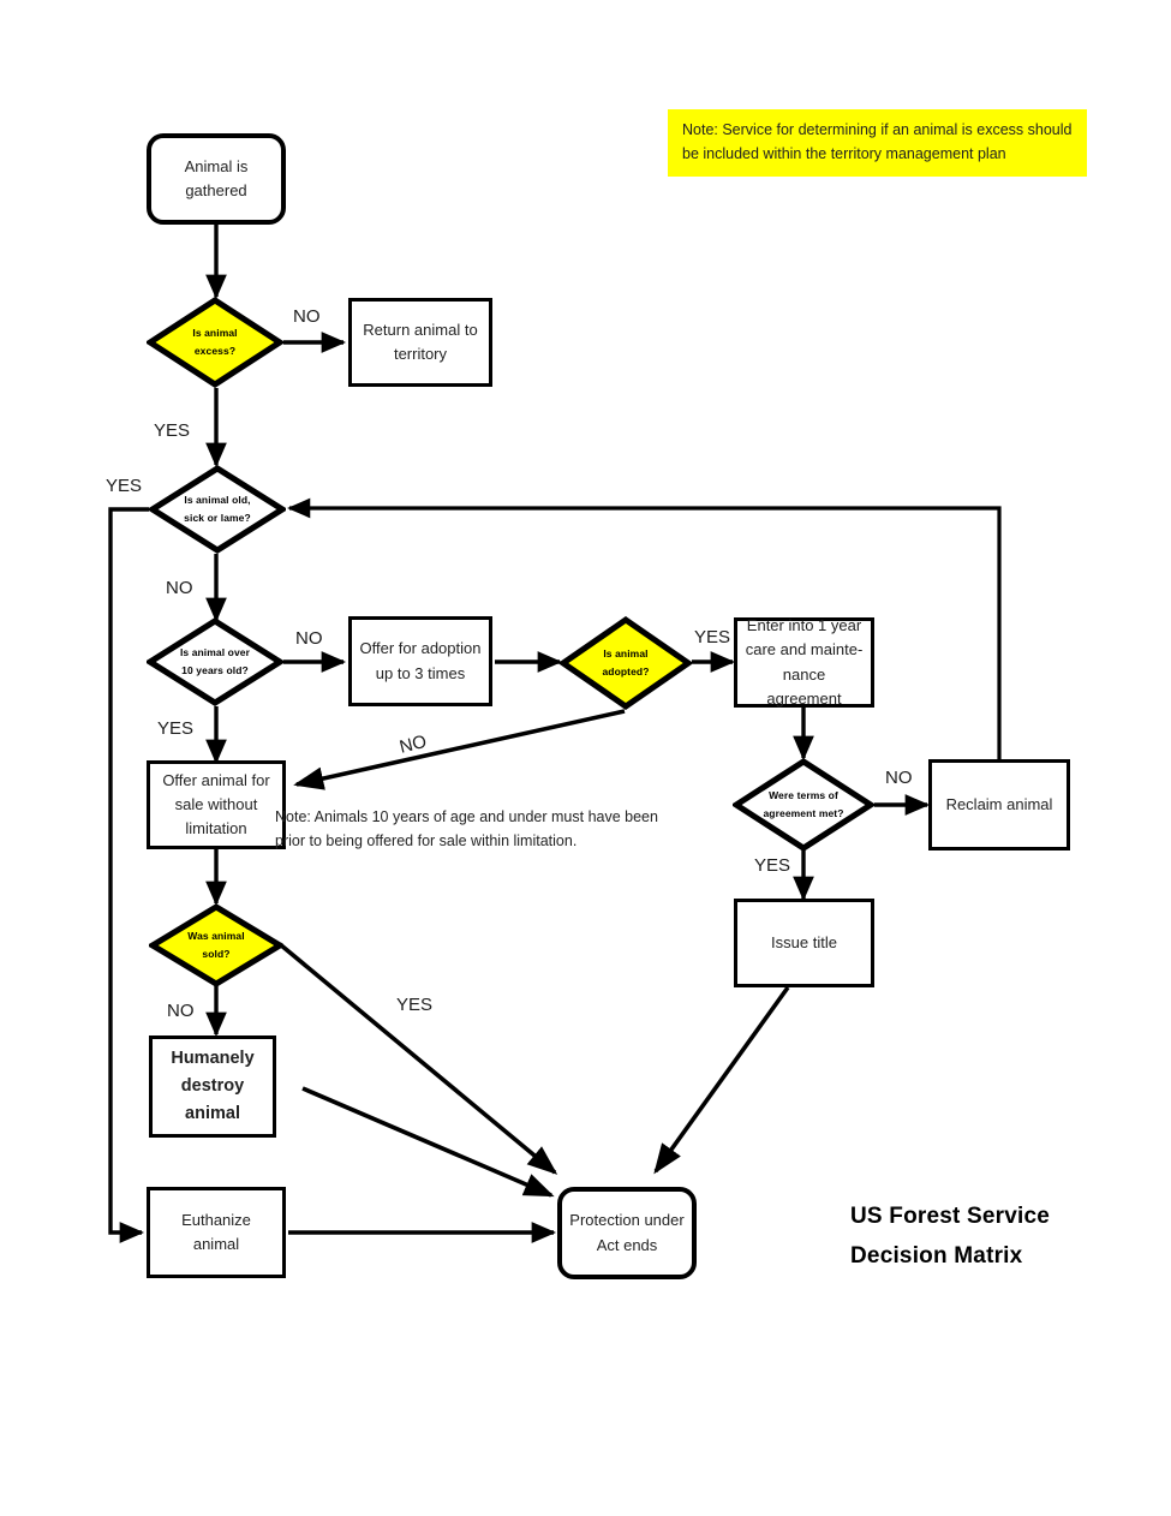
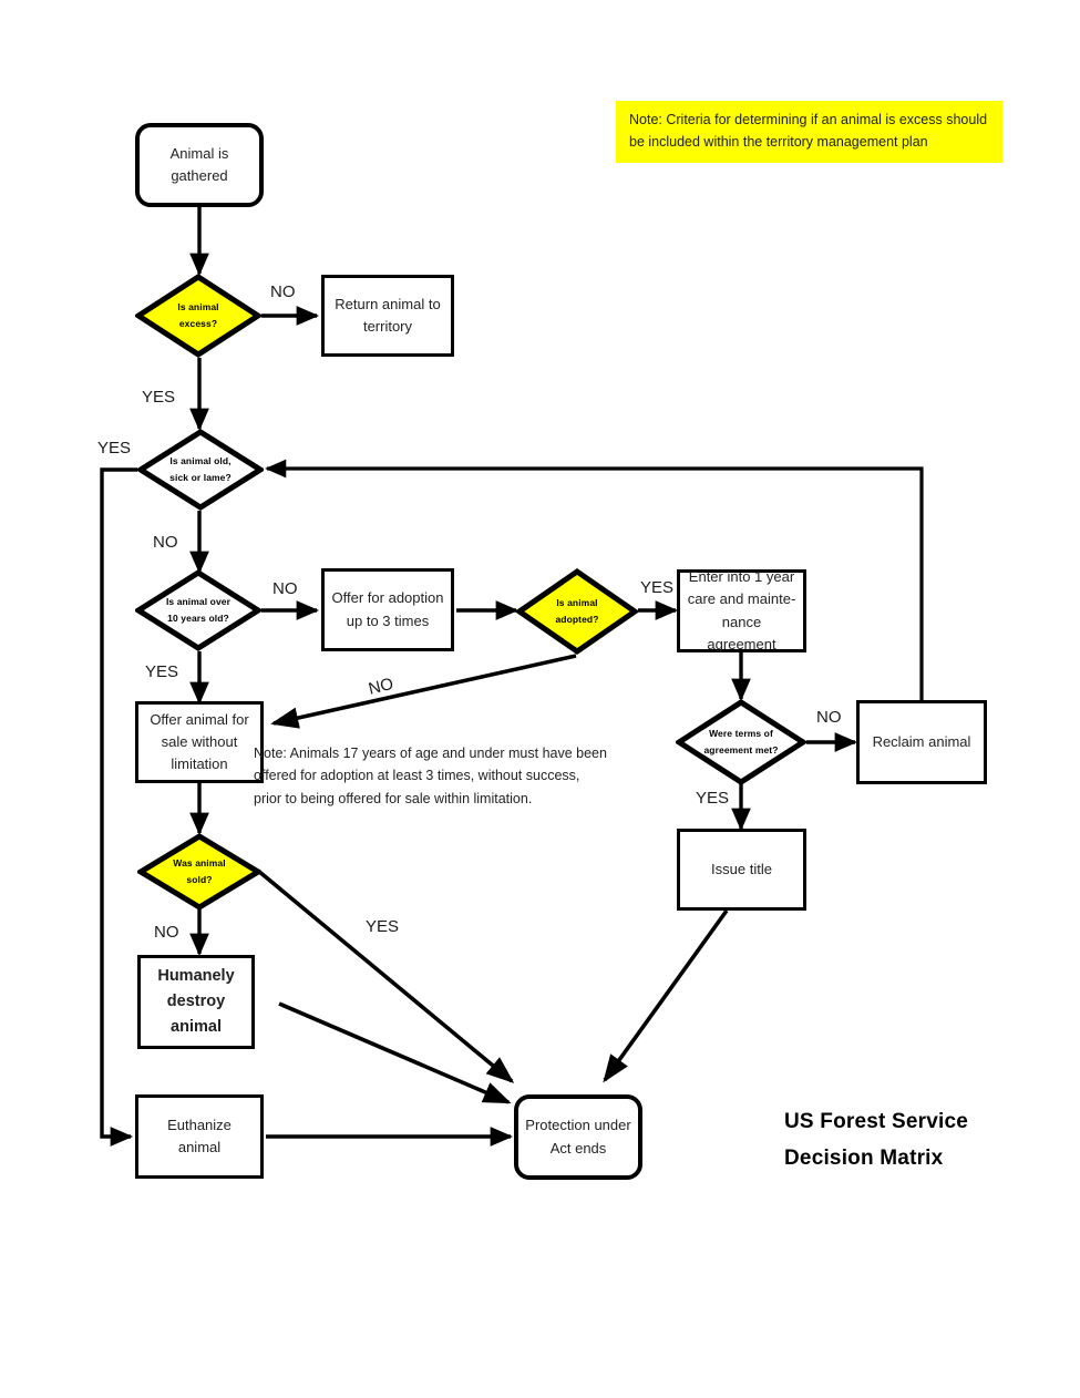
  Animal is
  gathered
  Is animal
  excess?
  Return animal to
  territory
  Is animal old,
  sick or lame?
  Is animal over
  10 years old?
  Offer for adoption
  up to 3 times
  Is animal
  adopted?
  Enter into 1 year
  care and mainte-
  nance agreement
  Were terms of
  agreement met?
  Reclaim animal
  Issue title
  Offer animal for
  sale without
  limitation
  Was animal
  sold?
  Humanely
  destroy
  animal
  Euthanize animal
  Protection under
  Act ends
  NO
  YES
  YES
  NO
  NO
  YES
  YES
  NO
  YES
  NO
  YES
- Note: Service for determining if an animal is excess should be included within the territory management plan
+ Note: Criteria for determining if an animal is excess should be included within the territory management plan
- Note: Animals 10 years of age and under must have been
+ Note: Animals 17 years of age and under must have been
+ offered for adoption at least 3 times, without success,
  prior to being offered for sale within limitation.
  US Forest Service
  Decision Matrix
